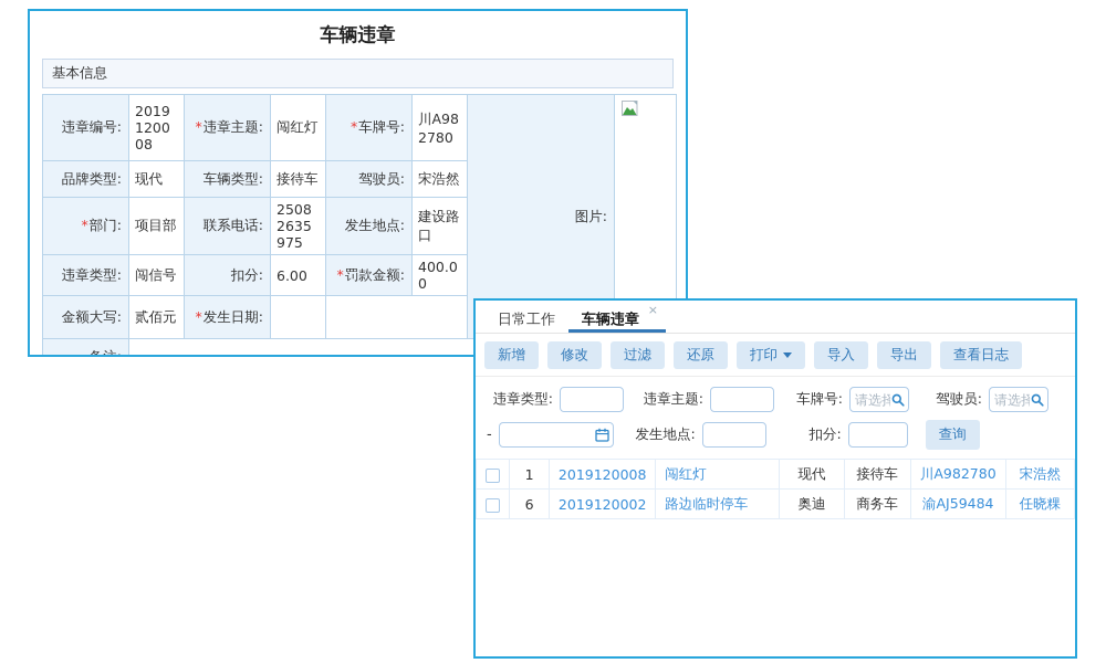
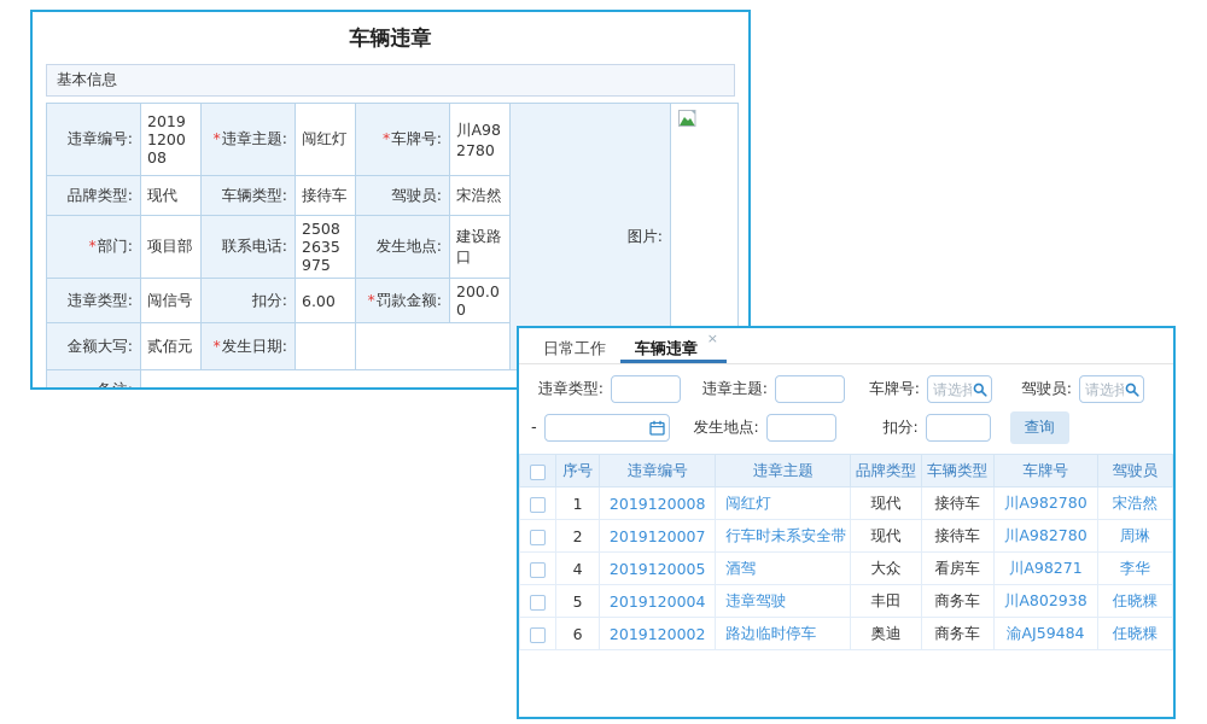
  车辆违章
  基本信息
  违章编号:	2019120008	*违章主题:	闯红灯	*车牌号:	川A982780	图片:
  品牌类型:	现代	车辆类型:	接待车	驾驶员:	宋浩然
  *部门:	项目部	联系电话:	25082635975	发生地点:	建设路口
- 违章类型:	闯信号	扣分:	6.00	*罚款金额:	400.00
+ 违章类型:	闯信号	扣分:	6.00	*罚款金额:	200.00
  金额大写:	贰佰元	*发生日期:
  日常工作
  车辆违章
  ×
- 新增
- 修改
- 过滤
- 还原
- 打印
- 导入
- 导出
- 查看日志
  违章类型:
  违章主题:
  车牌号:
  请选择
  驾驶员:
  请选择
  -
  发生地点:
  扣分:
  查询
+ 	序号	违章编号	违章主题	品牌类型	车辆类型	车牌号	驾驶员
  	1	2019120008	闯红灯	现代	接待车	川A982780	宋浩然
+ 	2	2019120007	行车时未系安全带	现代	接待车	川A982780	周琳
+ 	4	2019120005	酒驾	大众	看房车	川A98271	李华
+ 	5	2019120004	违章驾驶	丰田	商务车	川A802938	任晓粿
  	6	2019120002	路边临时停车	奥迪	商务车	渝AJ59484	任晓粿
